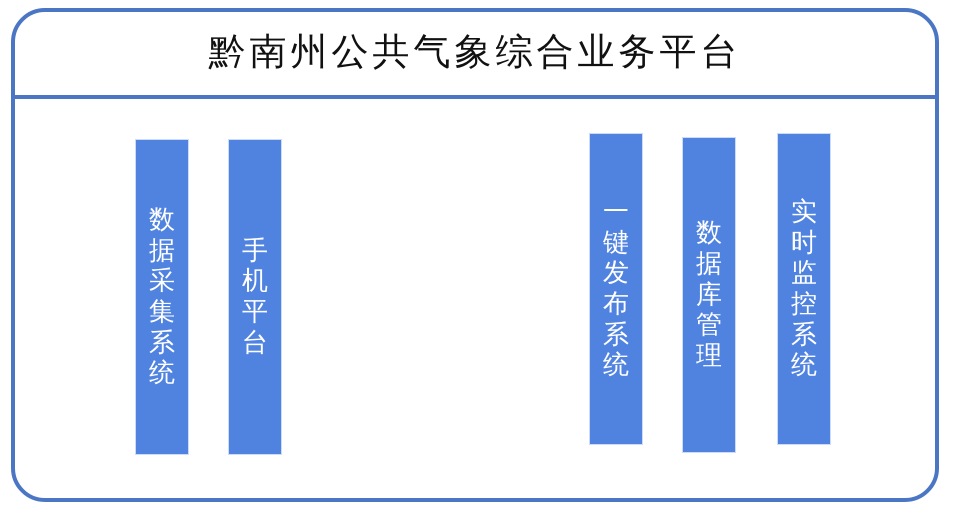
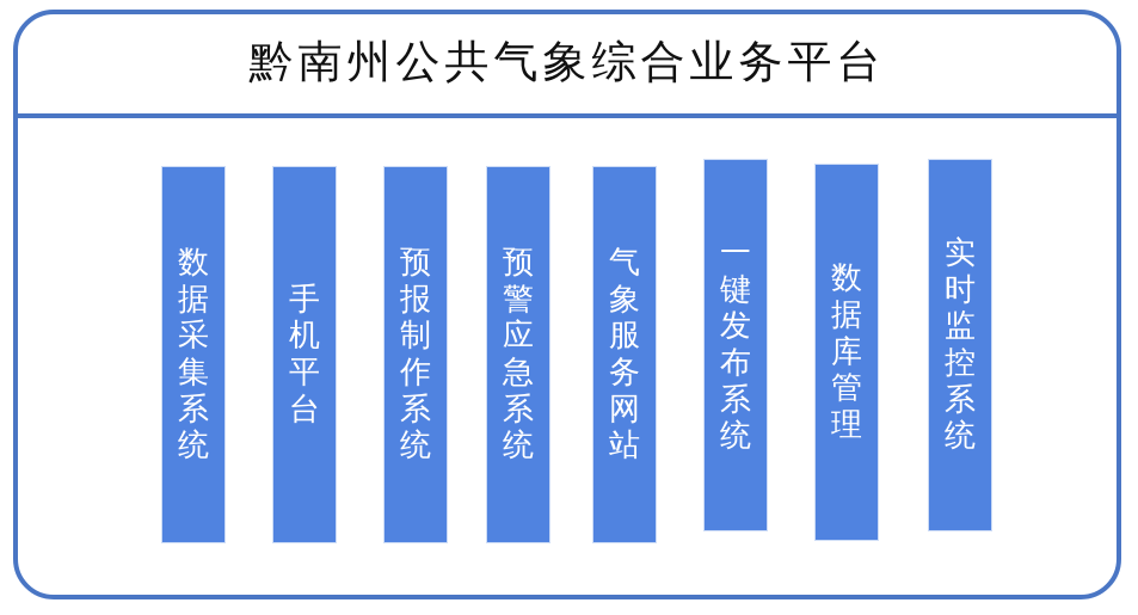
  黔南州公共气象综合业务平台
  数据采集系统
  手机平台
+ 预报制作系统
+ 预警应急系统
+ 气象服务网站
  一键发布系统
  数据库管理
  实时监控系统
